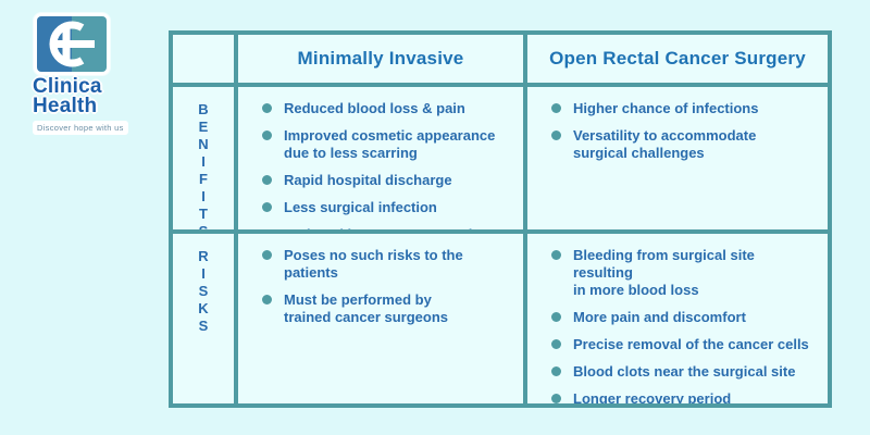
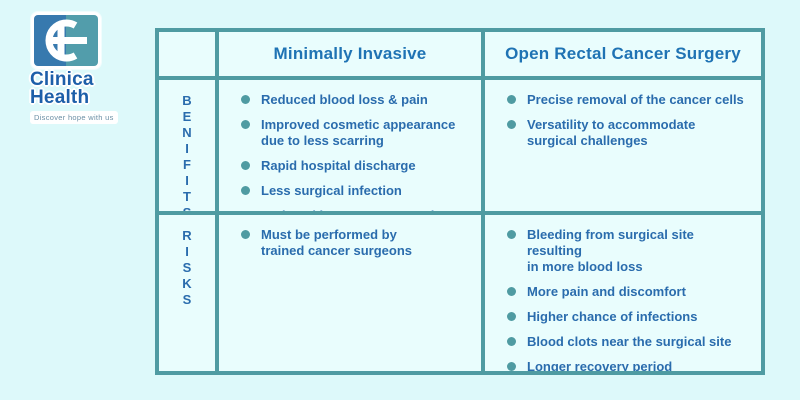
  Clinica
  Health
  Discover hope with us
  Minimally Invasive
  Open Rectal Cancer Surgery
  B
  E
  N
  I
  F
  I
  T
  Reduced blood loss & pain
  Improved cosmetic appearance
  due to less scarring
  Rapid hospital discharge
  Less surgical infection
- Higher chance of infections
+ Precise removal of the cancer cells
  Versatility to accommodate
  surgical challenges
  R
  I
  S
  K
  S
- Poses no such risks to the
- patients
  Must be performed by
  trained cancer surgeons
  Bleeding from surgical site resulting
  in more blood loss
  More pain and discomfort
- Precise removal of the cancer cells
+ Higher chance of infections
  Blood clots near the surgical site
  Longer recovery period
